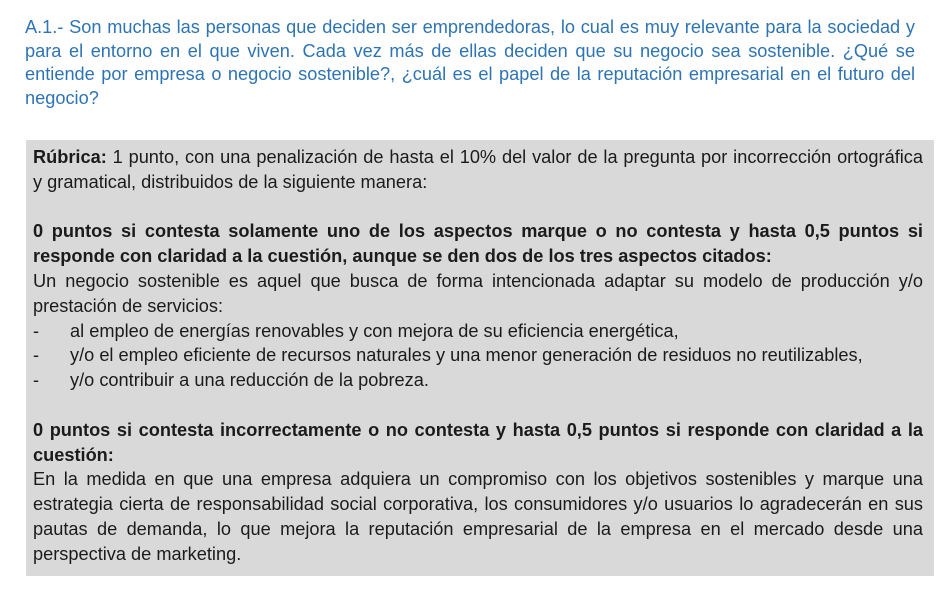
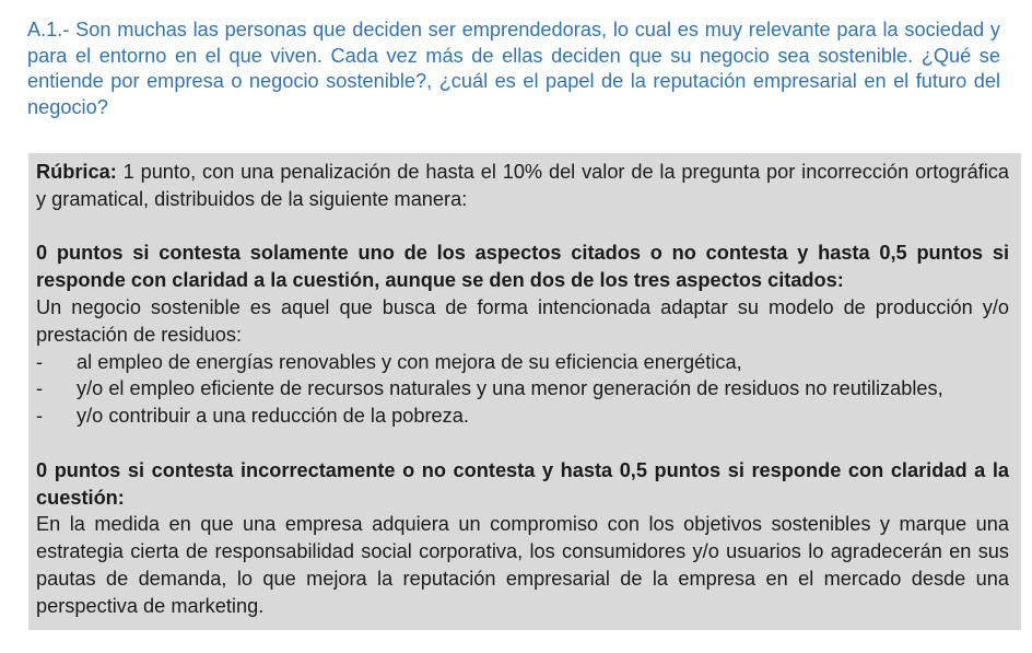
  A.1.- Son muchas las personas que deciden ser emprendedoras, lo cual es muy relevante para la sociedad y para el entorno en el que viven. Cada vez más de ellas deciden que su negocio sea sostenible. ¿Qué se entiende por empresa o negocio sostenible?, ¿cuál es el papel de la reputación empresarial en el futuro del negocio?
  Rúbrica: 1 punto, con una penalización de hasta el 10% del valor de la pregunta por incorrección ortográfica y gramatical, distribuidos de la siguiente manera:
- 0 puntos si contesta solamente uno de los aspectos marque o no contesta y hasta 0,5 puntos si responde con claridad a la cuestión, aunque se den dos de los tres aspectos citados:
+ 0 puntos si contesta solamente uno de los aspectos citados o no contesta y hasta 0,5 puntos si responde con claridad a la cuestión, aunque se den dos de los tres aspectos citados:
- Un negocio sostenible es aquel que busca de forma intencionada adaptar su modelo de producción y/o prestación de servicios:
+ Un negocio sostenible es aquel que busca de forma intencionada adaptar su modelo de producción y/o prestación de residuos:
  -
  al empleo de energías renovables y con mejora de su eficiencia energética,
  -
  y/o el empleo eficiente de recursos naturales y una menor generación de residuos no reutilizables,
  -
  y/o contribuir a una reducción de la pobreza.
  0 puntos si contesta incorrectamente o no contesta y hasta 0,5 puntos si responde con claridad a la cuestión:
  En la medida en que una empresa adquiera un compromiso con los objetivos sostenibles y marque una estrategia cierta de responsabilidad social corporativa, los consumidores y/o usuarios lo agradecerán en sus pautas de demanda, lo que mejora la reputación empresarial de la empresa en el mercado desde una perspectiva de marketing.
